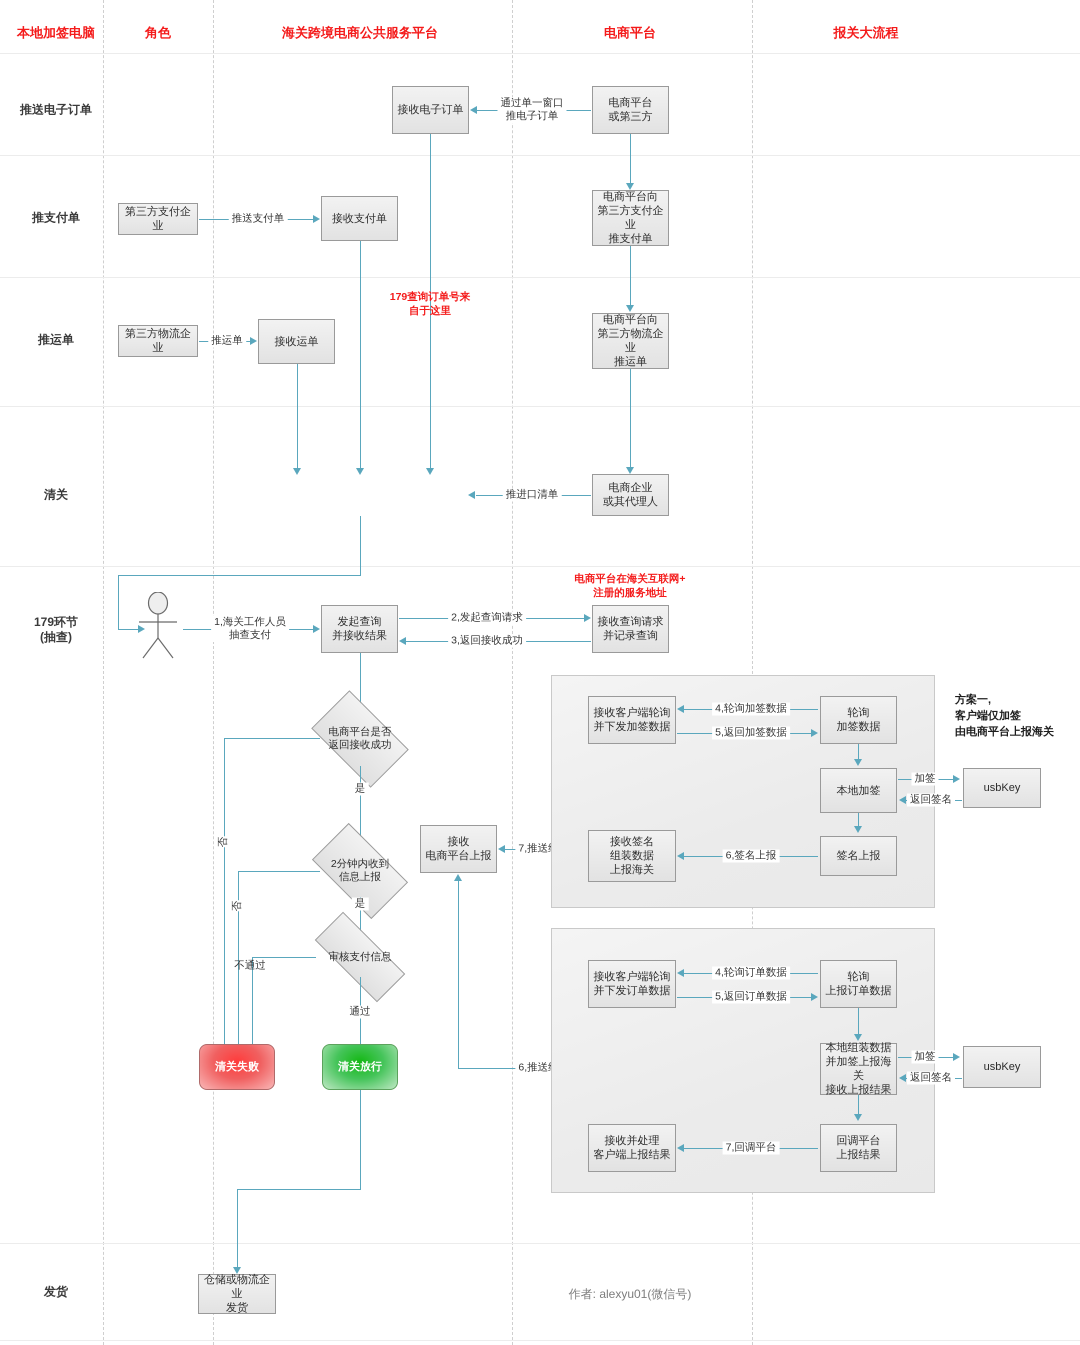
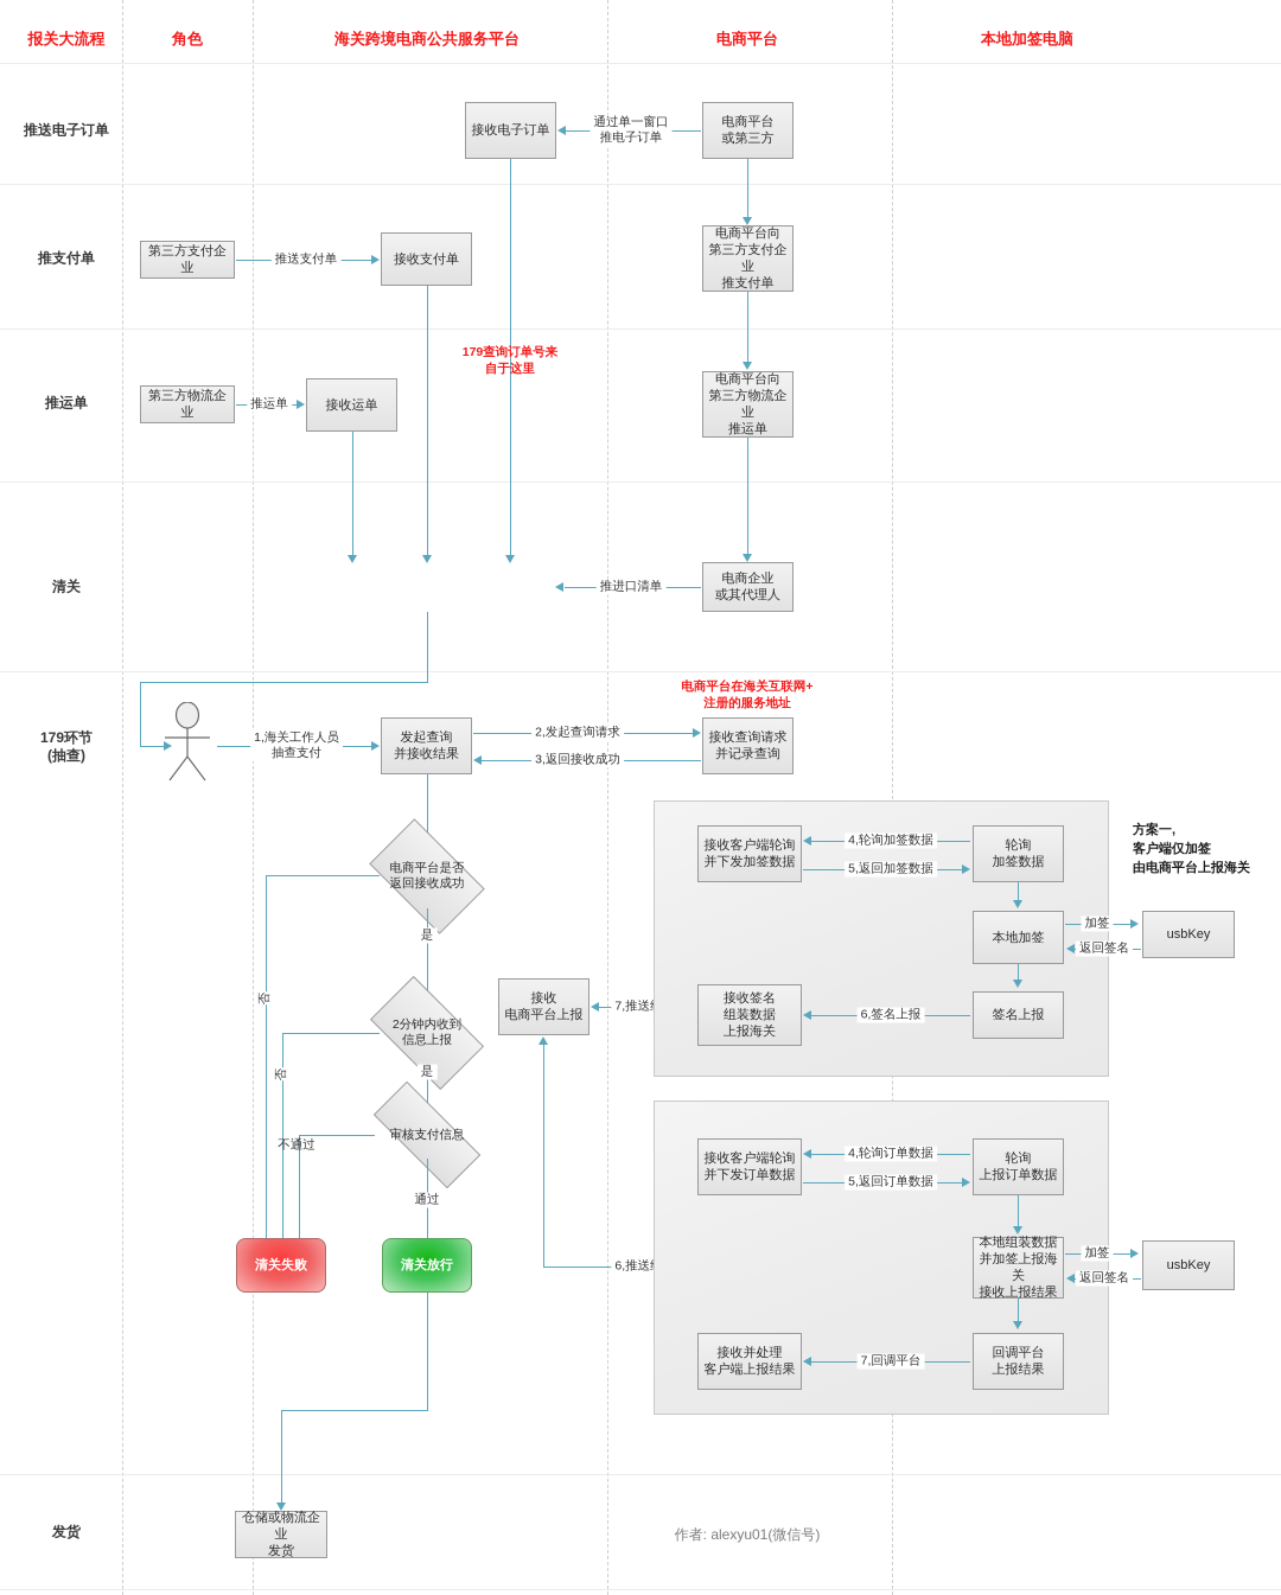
- 本地加签电脑
+ 报关大流程
  角色
  海关跨境电商公共服务平台
  电商平台
- 报关大流程
+ 本地加签电脑
  推送电子订单
  推支付单
  推运单
  清关
  179环节
  (抽查)
  发货
  接收电子订单
  电商平台
  或第三方
  通过单一窗口
  推电子订单
  第三方支付企业
  接收支付单
  电商平台向
  第三方支付企业
  推支付单
  推送支付单
  179查询订单号来
  自于这里
  第三方物流企业
  接收运单
  电商平台向
  第三方物流企业
  推运单
  推运单
  电商企业
  或其代理人
  推进口清单
  发起查询
  并接收结果
  接收查询请求
  并记录查询
  1,海关工作人员
  抽查支付
  2,发起查询请求
  3,返回接收成功
  电商平台在海关互联网+
  注册的服务地址
  电商平台是否
  返回接收成功
  是
  2分钟内收到
  信息上报
  是
  审核支付信息
  不通过
  通过
  清关失败
  清关放行
  接收
  电商平台上报
  接收客户端轮询
  并下发加签数据
  轮询
  加签数据
  本地加签
  usbKey
  接收签名
  组装数据
  上报海关
  签名上报
  4,轮询加签数据
  5,返回加签数据
  加签
  返回签名
  6,签名上报
  方案一,
  客户端仅加签
  由电商平台上报海关
  接收客户端轮询
  并下发订单数据
  轮询
  上报订单数据
  本地组装数据
  并加签上报海关
  接收上报结果
  usbKey
  接收并处理
  客户端上报结果
  回调平台
  上报结果
  4,轮询订单数据
  5,返回订单数据
  加签
  返回签名
  7,回调平台
  仓储或物流企业
  发货
  作者: alexyu01(微信号)
